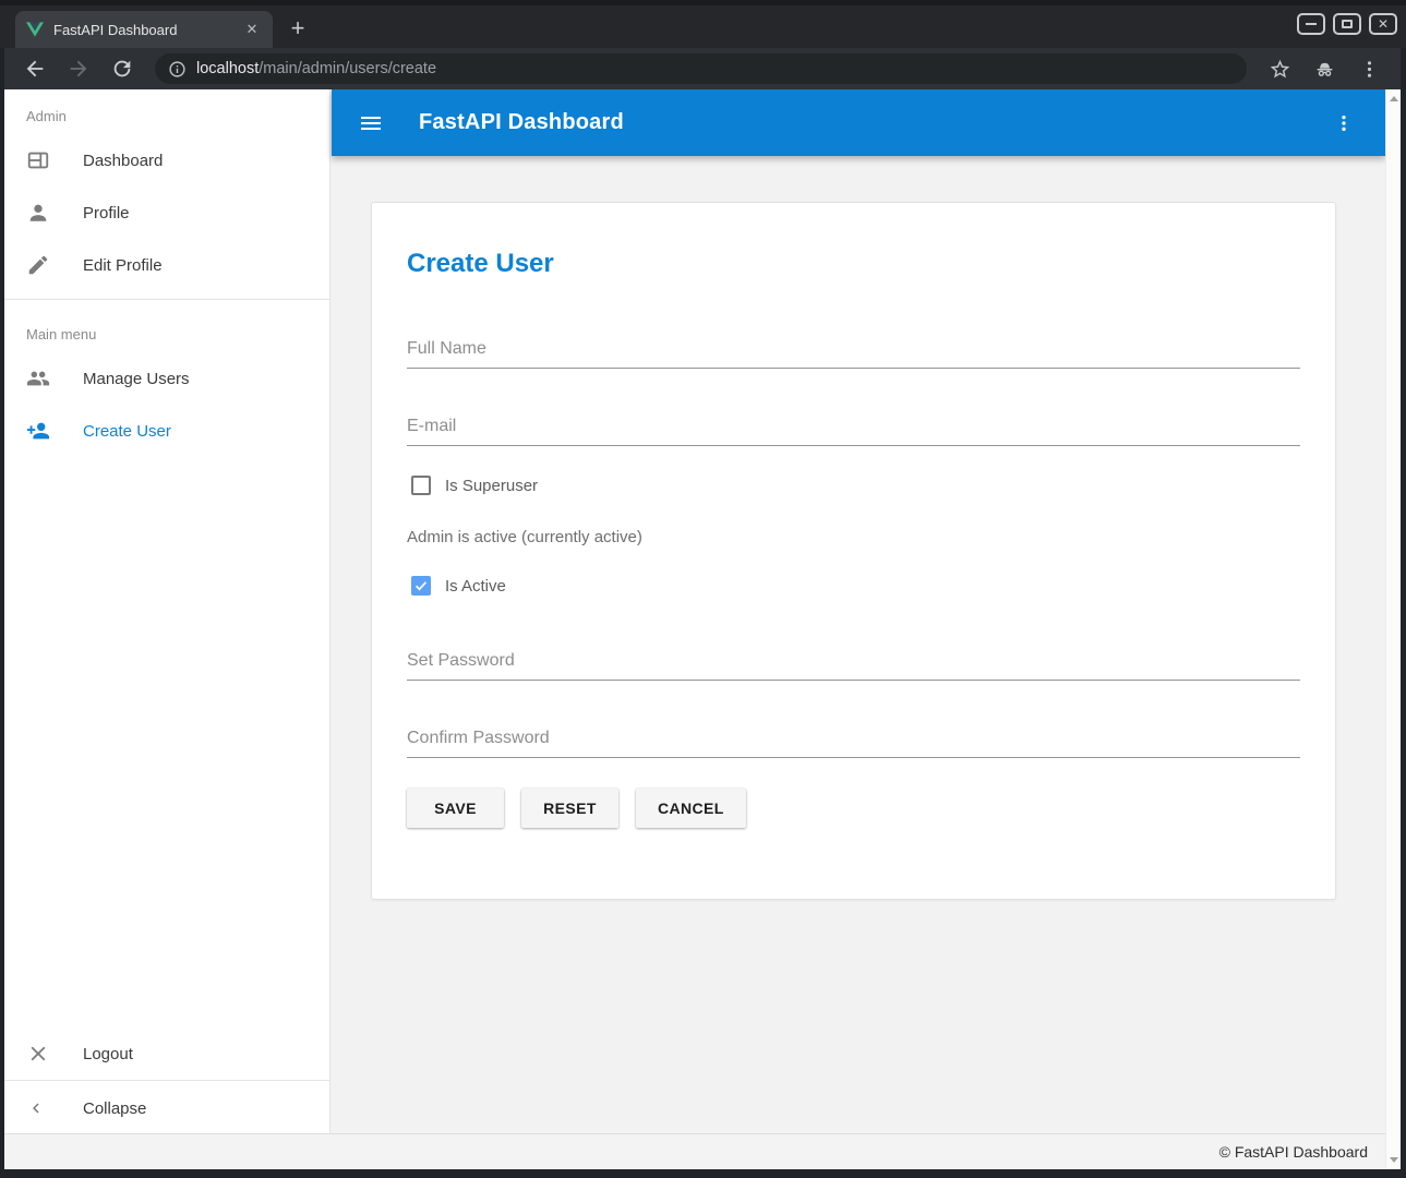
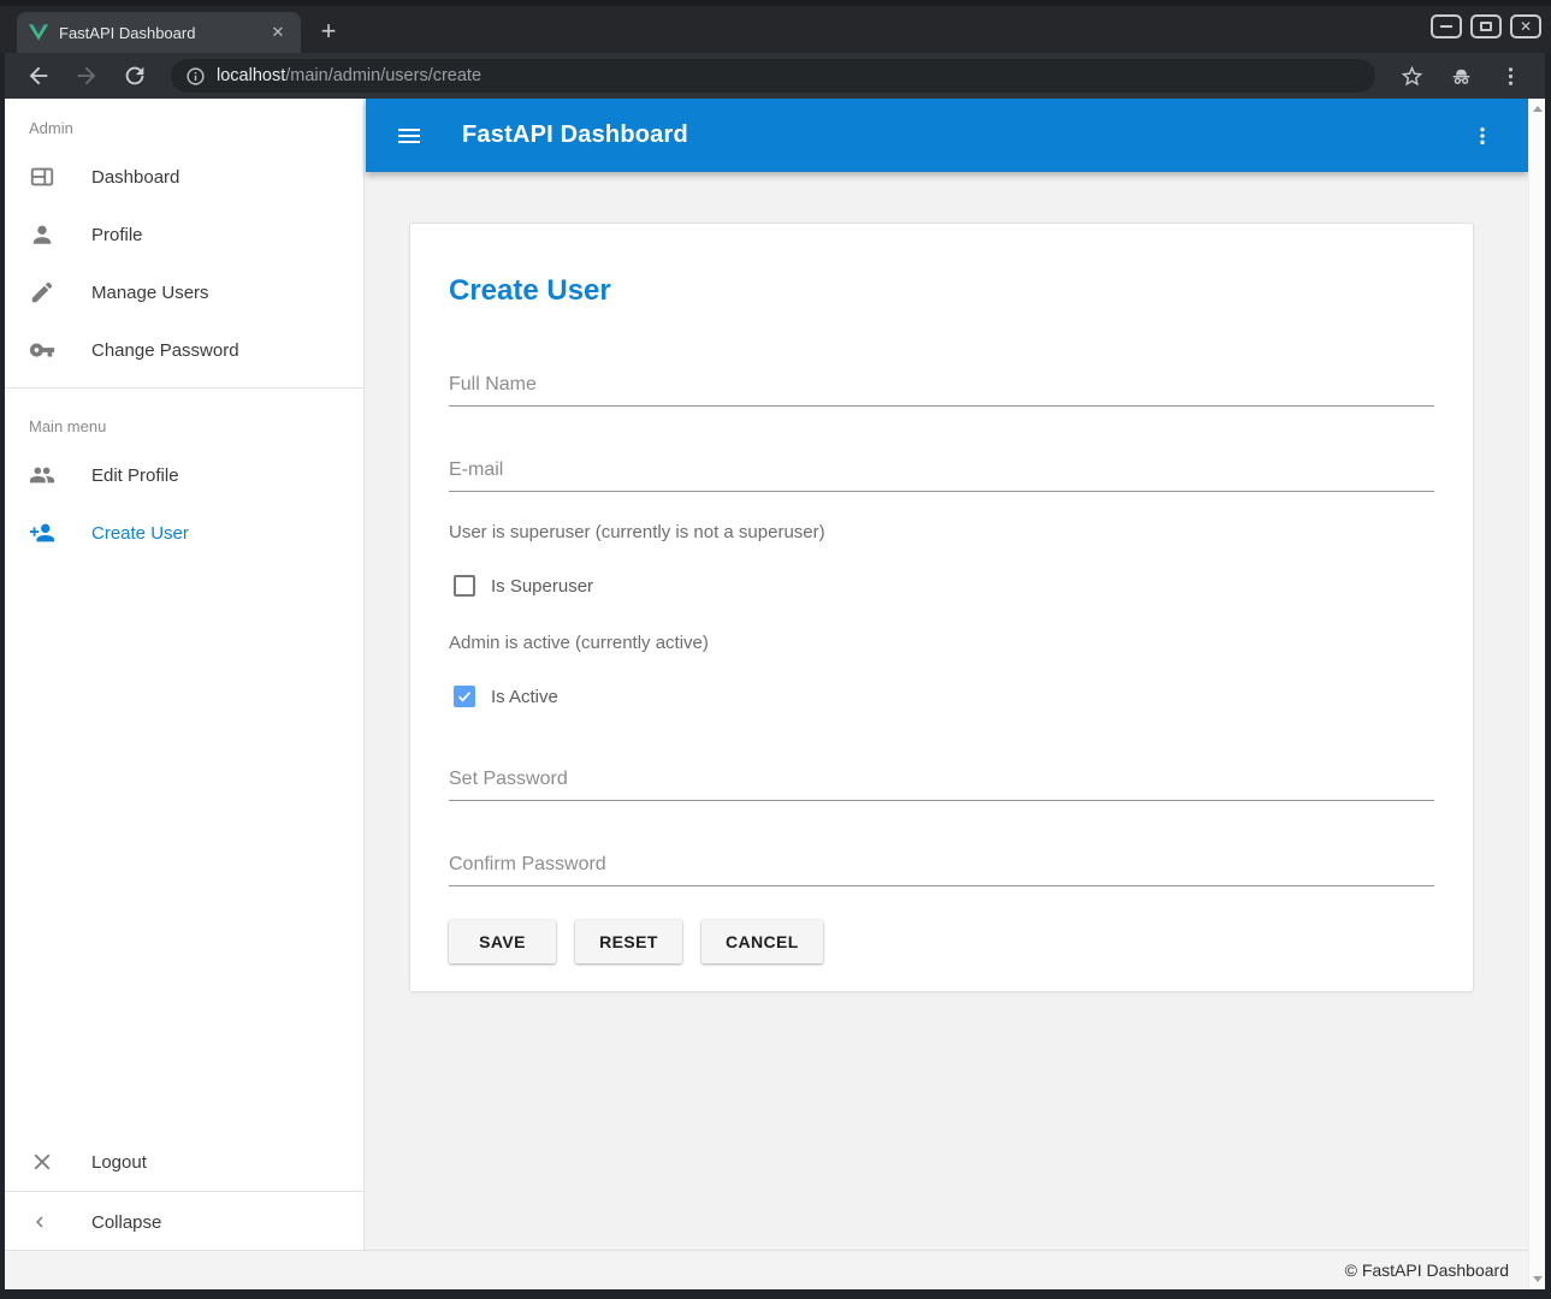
  FastAPI Dashboard
  ✕
  +
  ✕
  localhost/main/admin/users/create
  Admin
  Dashboard
  Profile
- Edit Profile
+ Manage Users
+ Change Password
  Main menu
- Manage Users
+ Edit Profile
  Create User
  Logout
  Collapse
  FastAPI Dashboard
  Create User
  Full Name
  E-mail
+ User is superuser (currently is not a superuser)
  Is Superuser
  Admin is active (currently active)
  Is Active
  Set Password
  Confirm Password
  SAVE
  RESET
  CANCEL
  © FastAPI Dashboard
